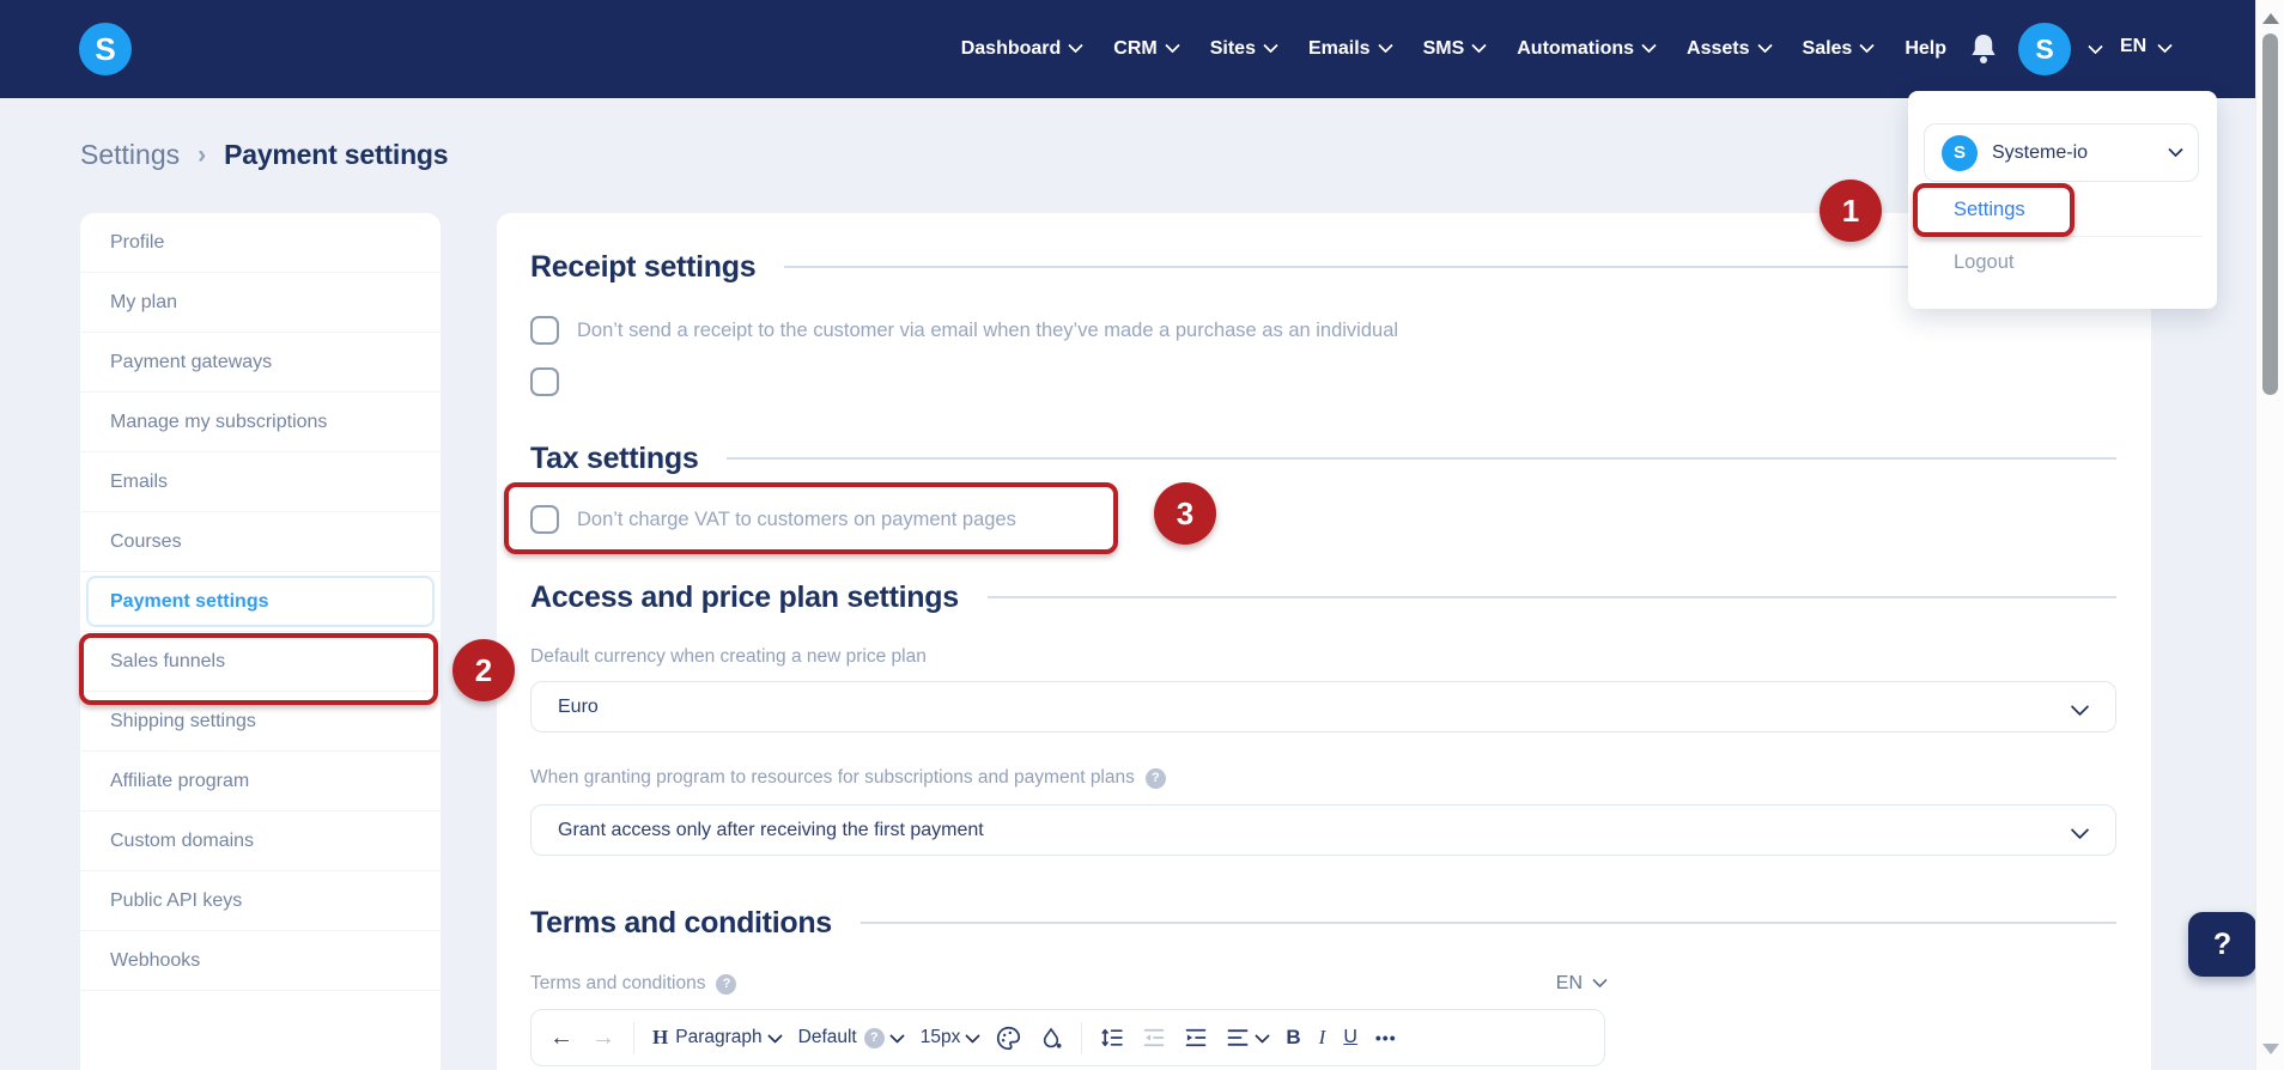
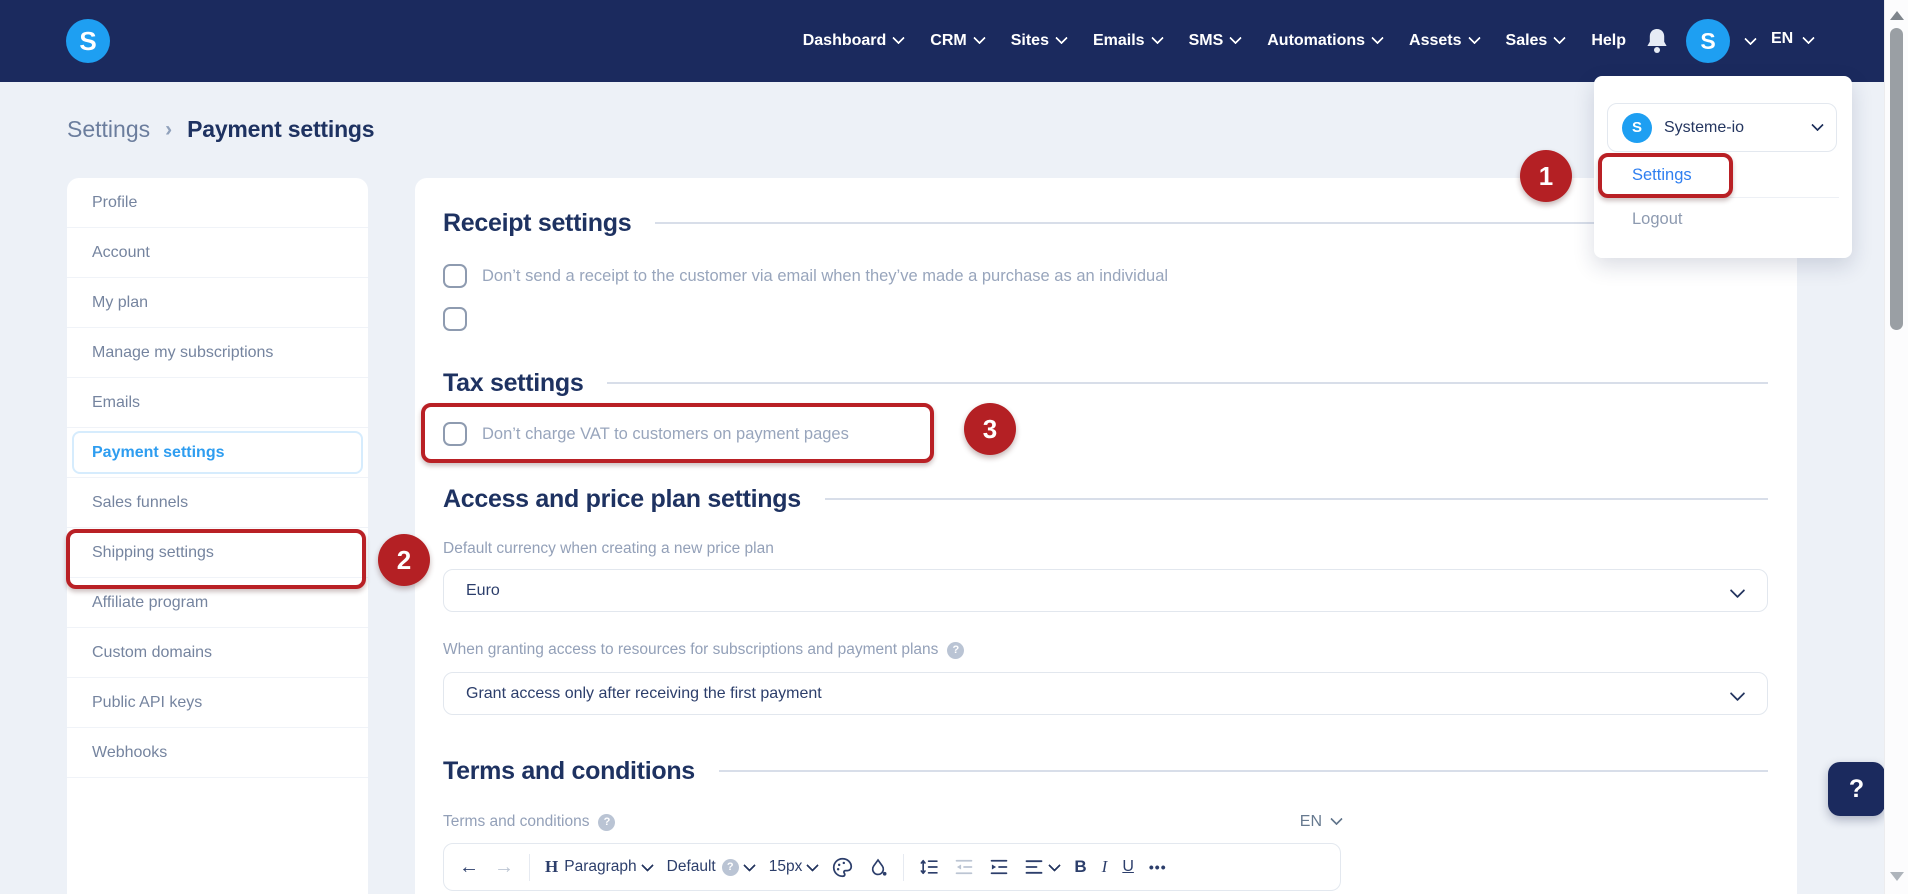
  S
  Dashboard
  CRM
  Sites
  Emails
  SMS
  Automations
  Assets
  Sales
  Help
  S
  EN
  Settings
  ›
  Payment settings
  Profile
+ Account
  My plan
- Payment gateways
  Manage my subscriptions
  Emails
- Courses
  Payment settings
  Sales funnels
  Shipping settings
  Affiliate program
  Custom domains
  Public API keys
  Webhooks
  Receipt settings
  Don’t send a receipt to the customer via email when they’ve made a purchase as an individual
  Tax settings
  Don’t charge VAT to customers on payment pages
  Access and price plan settings
  Default currency when creating a new price plan
  Euro
- When granting program to resources for subscriptions and payment plans
+ When granting access to resources for subscriptions and payment plans
  ?
  Grant access only after receiving the first payment
  Terms and conditions
  Terms and conditions
  ?
  EN
  ←
  →
  H
  Paragraph
  Default
  ?
  15px
  B
  I
  U
  •••
  S
  Systeme-io
  Settings
  Logout
  1
  2
  3
  ?
